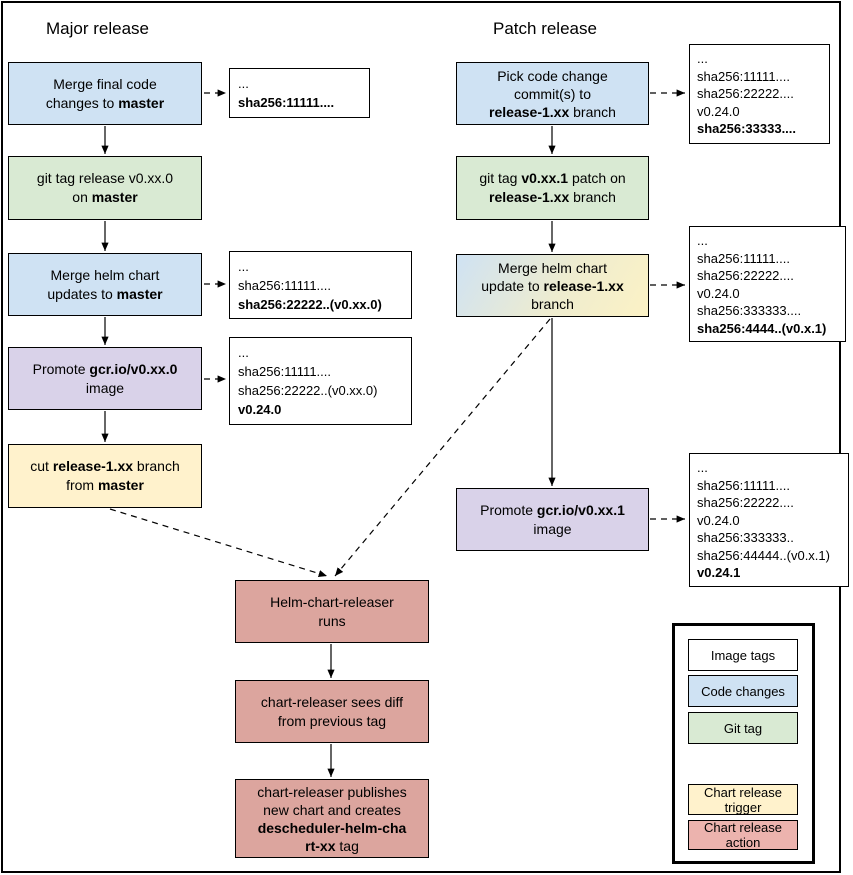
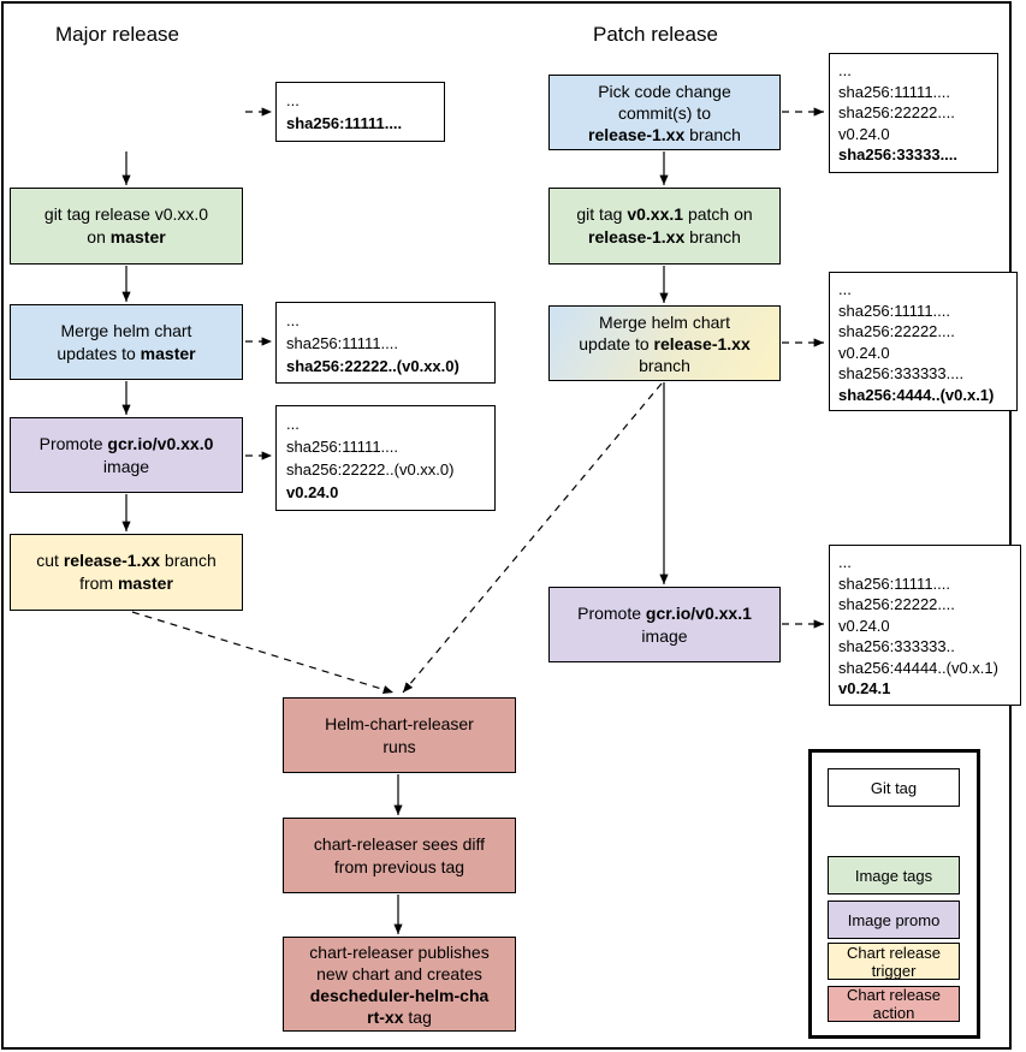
  Major release
  Patch release
- Merge final code
- changes to master
  ...
  sha256:11111....
  git tag release v0.xx.0
  on master
  Merge helm chart
  updates to master
  ...
  sha256:11111....
  sha256:22222..(v0.xx.0)
  Promote gcr.io/v0.xx.0
  image
  ...
  sha256:11111....
  sha256:22222..(v0.xx.0)
  v0.24.0
  cut release-1.xx branch
  from master
  Pick code change
  commit(s) to
  release-1.xx branch
  ...
  sha256:11111....
  sha256:22222....
  v0.24.0
  sha256:33333....
  git tag v0.xx.1 patch on
  release-1.xx branch
  Merge helm chart
  update to release-1.xx
  branch
  ...
  sha256:11111....
  sha256:22222....
  v0.24.0
  sha256:333333....
  sha256:4444..(v0.x.1)
  Promote gcr.io/v0.xx.1
  image
  ...
  sha256:11111....
  sha256:22222....
  v0.24.0
  sha256:333333..
  sha256:44444..(v0.x.1)
  v0.24.1
  Helm-chart-releaser
  runs
  chart-releaser sees diff
  from previous tag
  chart-releaser publishes
  new chart and creates
  descheduler-helm-cha
  rt-xx tag
- Image tags
+ Git tag
- Code changes
- Git tag
+ Image tags
+ Image promo
  Chart release
  trigger
  Chart release
  action
